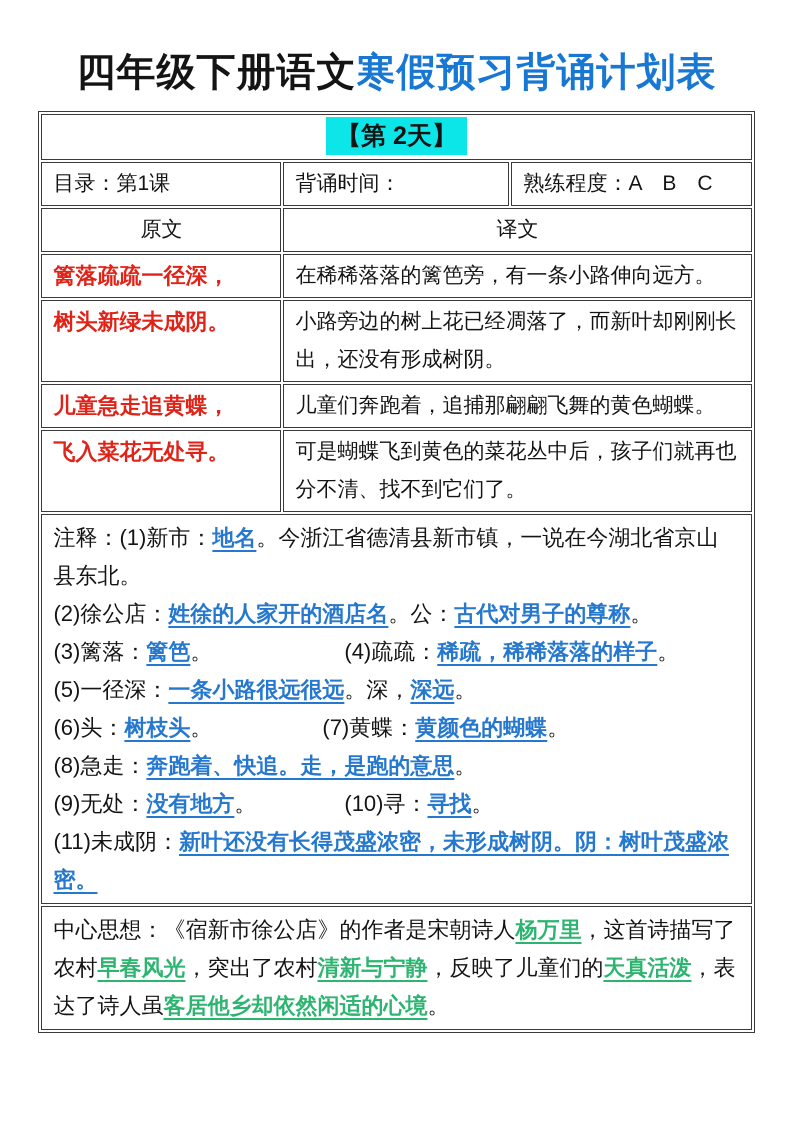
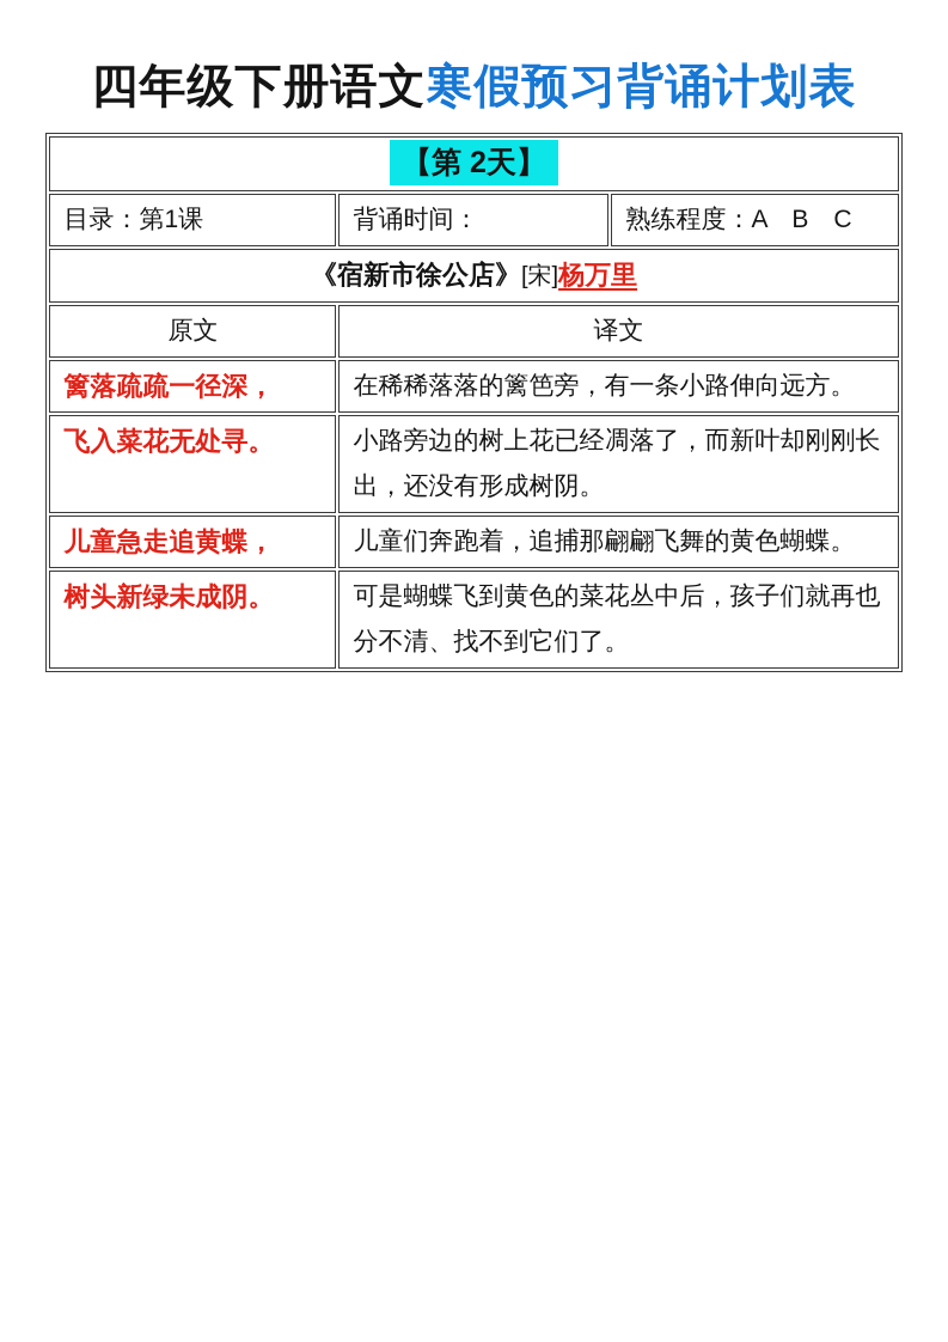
  四年级下册语文寒假预习背诵计划表
  【第 2天】
  目录：第1课	背诵时间：	熟练程度：A B C
+ 《宿新市徐公店》[宋]杨万里
  原文	译文
  篱落疏疏一径深，	在稀稀落落的篱笆旁，有一条小路伸向远方。
- 树头新绿未成阴。	小路旁边的树上花已经凋落了，而新叶却刚刚长出，还没有形成树阴。
+ 飞入菜花无处寻。	小路旁边的树上花已经凋落了，而新叶却刚刚长出，还没有形成树阴。
  儿童急走追黄蝶，	儿童们奔跑着，追捕那翩翩飞舞的黄色蝴蝶。
- 飞入菜花无处寻。	可是蝴蝶飞到黄色的菜花丛中后，孩子们就再也分不清、找不到它们了。
+ 树头新绿未成阴。	可是蝴蝶飞到黄色的菜花丛中后，孩子们就再也分不清、找不到它们了。
- 注释：(1)新市：地名。今浙江省德清县新市镇，一说在今湖北省京山县东北。(2)徐公店：姓徐的人家开的酒店名。公：古代对男子的尊称。(3)篱落：篱笆。 (4)疏疏：稀疏，稀稀落落的样子。(5)一径深：一条小路很远很远。深，深远。(6)头：树枝头。 (7)黄蝶：黄颜色的蝴蝶。(8)急走：奔跑着、快追。走，是跑的意思。(9)无处：没有地方。 (10)寻：寻找。(11)未成阴：新叶还没有长得茂盛浓密，未形成树阴。阴：树叶茂盛浓密。
- 中心思想：《宿新市徐公店》的作者是宋朝诗人杨万里，这首诗描写了农村早春风光，突出了农村清新与宁静，反映了儿童们的天真活泼，表达了诗人虽客居他乡却依然闲适的心境。
